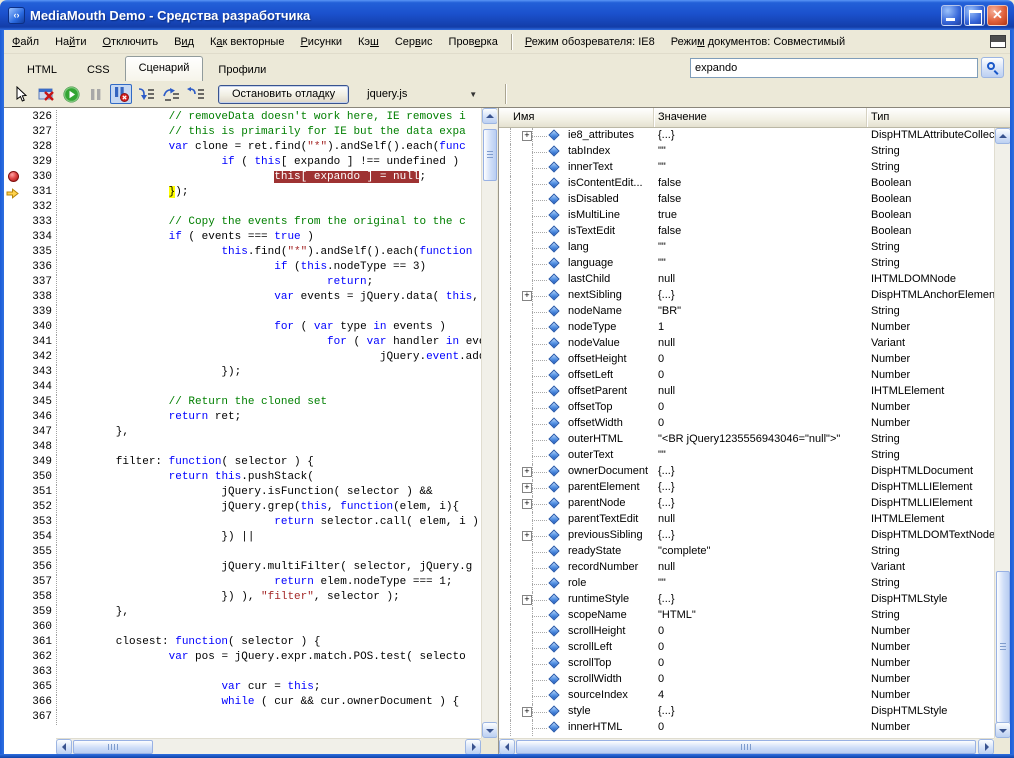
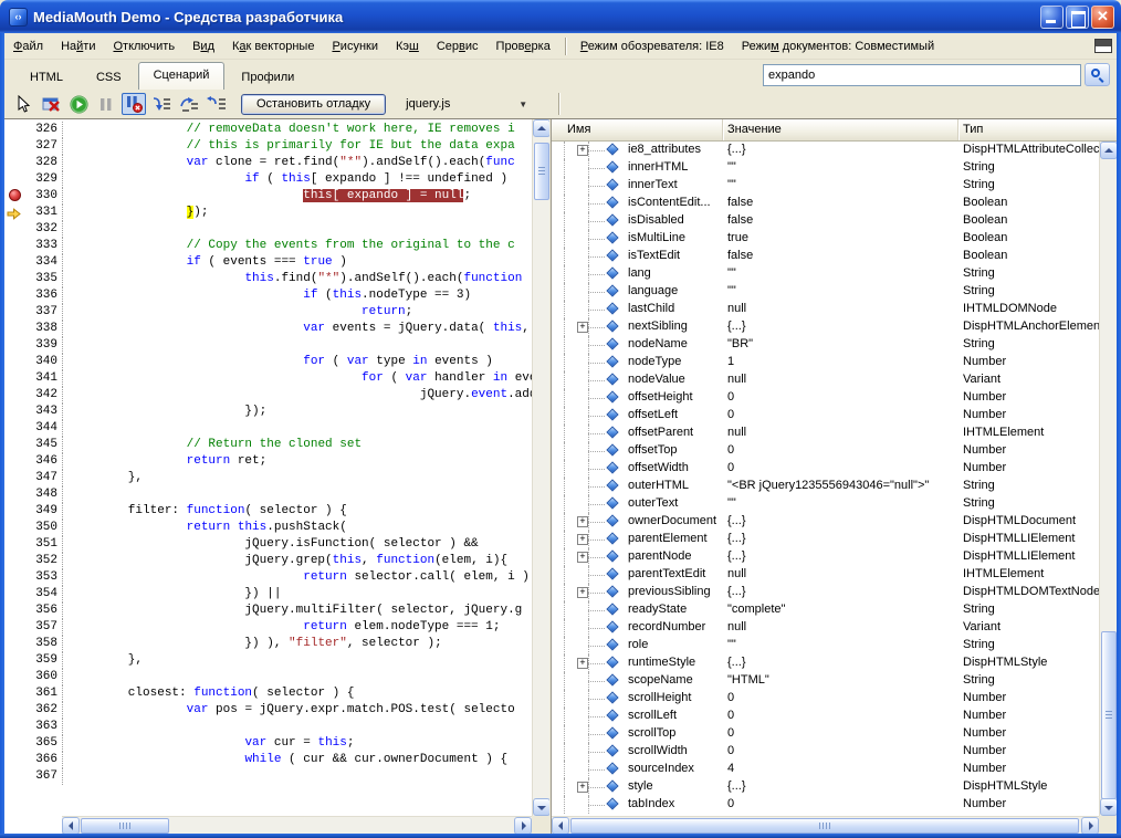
  ‹›
  MediaMouth Demo - Средства разработчика
  Файл
  Найти
  Отключить
  Вид
  Как векторные
  Рисунки
  Кэш
  Сервис
  Проверка
  Режим обозревателя: IE8
  Режим документов: Совместимый
  HTML
  CSS
  Сценарий
  Профили
  expando
  Остановить отладку
  jquery.js
  ▼
  326
  // removeData doesn't work here, IE removes i
  327
  // this is primarily for IE but the data expa
  328
  var clone = ret.find("*").andSelf().each(func
  329
  if ( this[ expando ] !== undefined )
  330
  this[ expando ] = null;
  331
  });
  332
  333
  // Copy the events from the original to the c
  334
  if ( events === true )
  335
  this.find("*").andSelf().each(function
  336
  if (this.nodeType == 3)
  337
  return;
  338
  var events = jQuery.data( this,
  339
  340
  for ( var type in events )
  341
  for ( var handler in ev
  342
  jQuery.event.ad
  343
  });
  344
  345
  // Return the cloned set
  346
  return ret;
  347
  },
  348
  349
  filter: function( selector ) {
  350
  return this.pushStack(
  351
  jQuery.isFunction( selector ) &&
  352
  jQuery.grep(this, function(elem, i){
  353
  return selector.call( elem, i )
  354
  }) ||
- 355
  356
  jQuery.multiFilter( selector, jQuery.g
  357
  return elem.nodeType === 1;
  358
  }) ), "filter", selector );
  359
  },
  360
  361
  closest: function( selector ) {
  362
  var pos = jQuery.expr.match.POS.test( selecto
  363
  365
  var cur = this;
  366
  while ( cur && cur.ownerDocument ) {
  367
  Имя
  Значение
  Тип
  +
  ie8_attributes
  {...}
  DispHTMLAttributeCollec
- tabIndex
+ innerHTML
  ""
  String
  innerText
  ""
  String
  isContentEdit...
  false
  Boolean
  isDisabled
  false
  Boolean
  isMultiLine
  true
  Boolean
  isTextEdit
  false
  Boolean
  lang
  ""
  String
  language
  ""
  String
  lastChild
  null
  IHTMLDOMNode
  +
  nextSibling
  {...}
  DispHTMLAnchorElemen
  nodeName
  "BR"
  String
  nodeType
  1
  Number
  nodeValue
  null
  Variant
  offsetHeight
  0
  Number
  offsetLeft
  0
  Number
  offsetParent
  null
  IHTMLElement
  offsetTop
  0
  Number
  offsetWidth
  0
  Number
  outerHTML
  "<BR jQuery1235556943046="null">"
  String
  outerText
  ""
  String
  +
  ownerDocument
  {...}
  DispHTMLDocument
  +
  parentElement
  {...}
  DispHTMLLIElement
  +
  parentNode
  {...}
  DispHTMLLIElement
  parentTextEdit
  null
  IHTMLElement
  +
  previousSibling
  {...}
  DispHTMLDOMTextNode
  readyState
  "complete"
  String
  recordNumber
  null
  Variant
  role
  ""
  String
  +
  runtimeStyle
  {...}
  DispHTMLStyle
  scopeName
  "HTML"
  String
  scrollHeight
  0
  Number
  scrollLeft
  0
  Number
  scrollTop
  0
  Number
  scrollWidth
  0
  Number
  sourceIndex
  4
  Number
  +
  style
  {...}
  DispHTMLStyle
- innerHTML
+ tabIndex
  0
  Number
